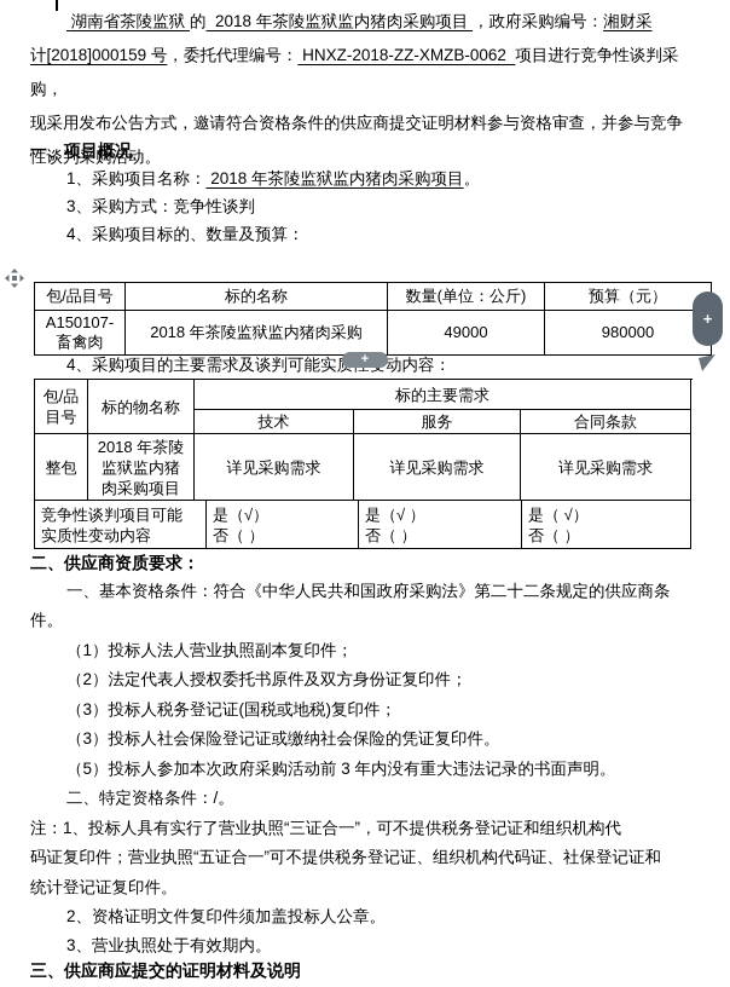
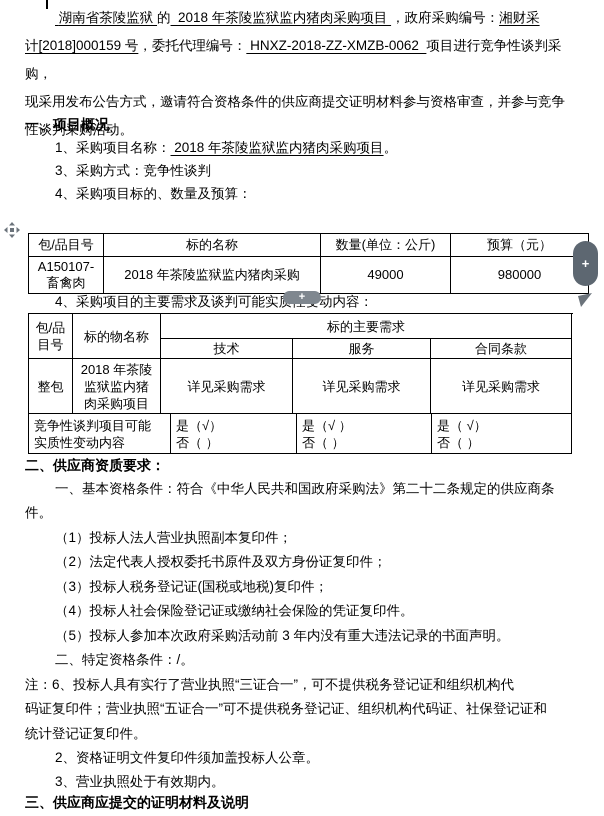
  湖南省茶陵监狱 的 2018 年茶陵监狱监内猪肉采购项目 ，政府采购编号：湘财采
  计[2018]000159 号，委托代理编号： HNXZ-2018-ZZ-XMZB-0062 项目进行竞争性谈判采购，
  现采用发布公告方式，邀请符合资格条件的供应商提交证明材料参与资格审查，并参与竞争
  性谈判采购活动。
  一、项目概况
  1、采购项目名称： 2018 年茶陵监狱监内猪肉采购项目。
  3、采购方式：竞争性谈判
  4、采购项目标的、数量及预算：
  包/品目号	标的名称	数量(单位：公斤)	预算（元）
  A150107- 畜禽肉	2018 年茶陵监狱监内猪肉采购	49000	980000
  4、采购项目的主要需求及谈判可能实动内容：
  +
  +
  包/品
  目号
  标的物名称
  标的主要需求
  技术
  服务
  合同条款
  整包
  2018 年茶陵
  监狱监内猪
  肉采购项目
  详见采购需求
  详见采购需求
  详见采购需求
  竞争性谈判项目可能
  实质性变动内容
  是（√）
  否（ ）
  是（√ ）
  否（ ）
  是（ √）
  否（ ）
  二、供应商资质要求：
  一、基本资格条件：符合《中华人民共和国政府采购法》第二十二条规定的供应商条
  件。
  （1）投标人法人营业执照副本复印件；
  （2）法定代表人授权委托书原件及双方身份证复印件；
  （3）投标人税务登记证(国税或地税)复印件；
- （3）投标人社会保险登记证或缴纳社会保险的凭证复印件。
+ （4）投标人社会保险登记证或缴纳社会保险的凭证复印件。
  （5）投标人参加本次政府采购活动前 3 年内没有重大违法记录的书面声明。
  二、特定资格条件：/。
- 注：1、投标人具有实行了营业执照“三证合一”，可不提供税务登记证和组织机构代
+ 注：6、投标人具有实行了营业执照“三证合一”，可不提供税务登记证和组织机构代
  码证复印件；营业执照“五证合一”可不提供税务登记证、组织机构代码证、社保登记证和
  统计登记证复印件。
  2、资格证明文件复印件须加盖投标人公章。
  3、营业执照处于有效期内。
  三、供应商应提交的证明材料及说明
